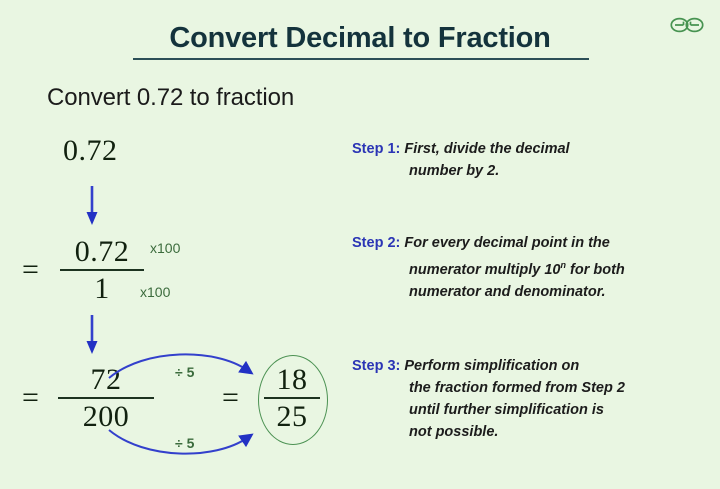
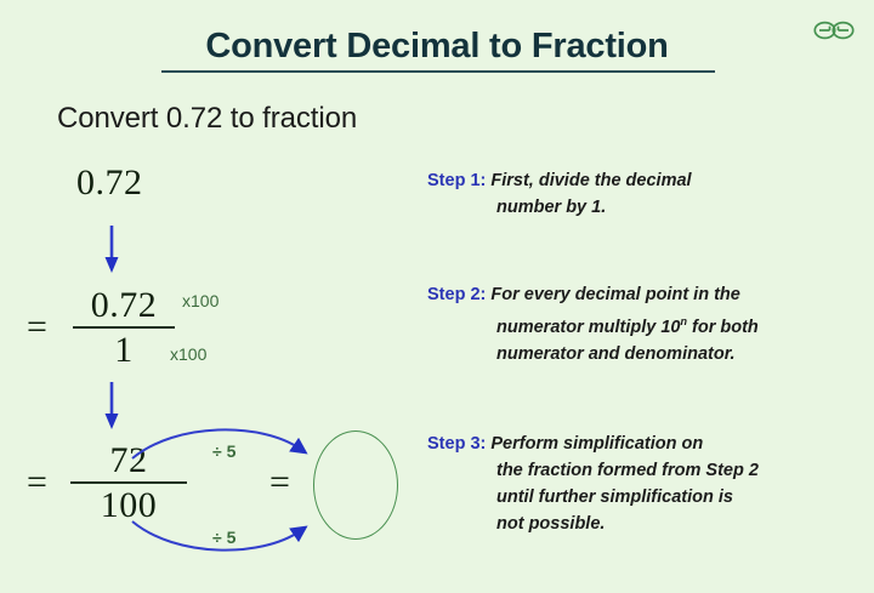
  Convert Decimal to Fraction
  Convert 0.72 to fraction
  0.72
  =
  0.72
  1
  x100
  x100
  =
  72
- 200
+ 100
  ÷ 5
  ÷ 5
  =
- 18
- 25
  Step 1: First, divide the decimal
- number by 2.
+ number by 1.
  Step 2: For every decimal point in the
  numerator multiply 10n for both
  numerator and denominator.
  Step 3: Perform simplification on
  the fraction formed from Step 2
  until further simplification is
  not possible.
